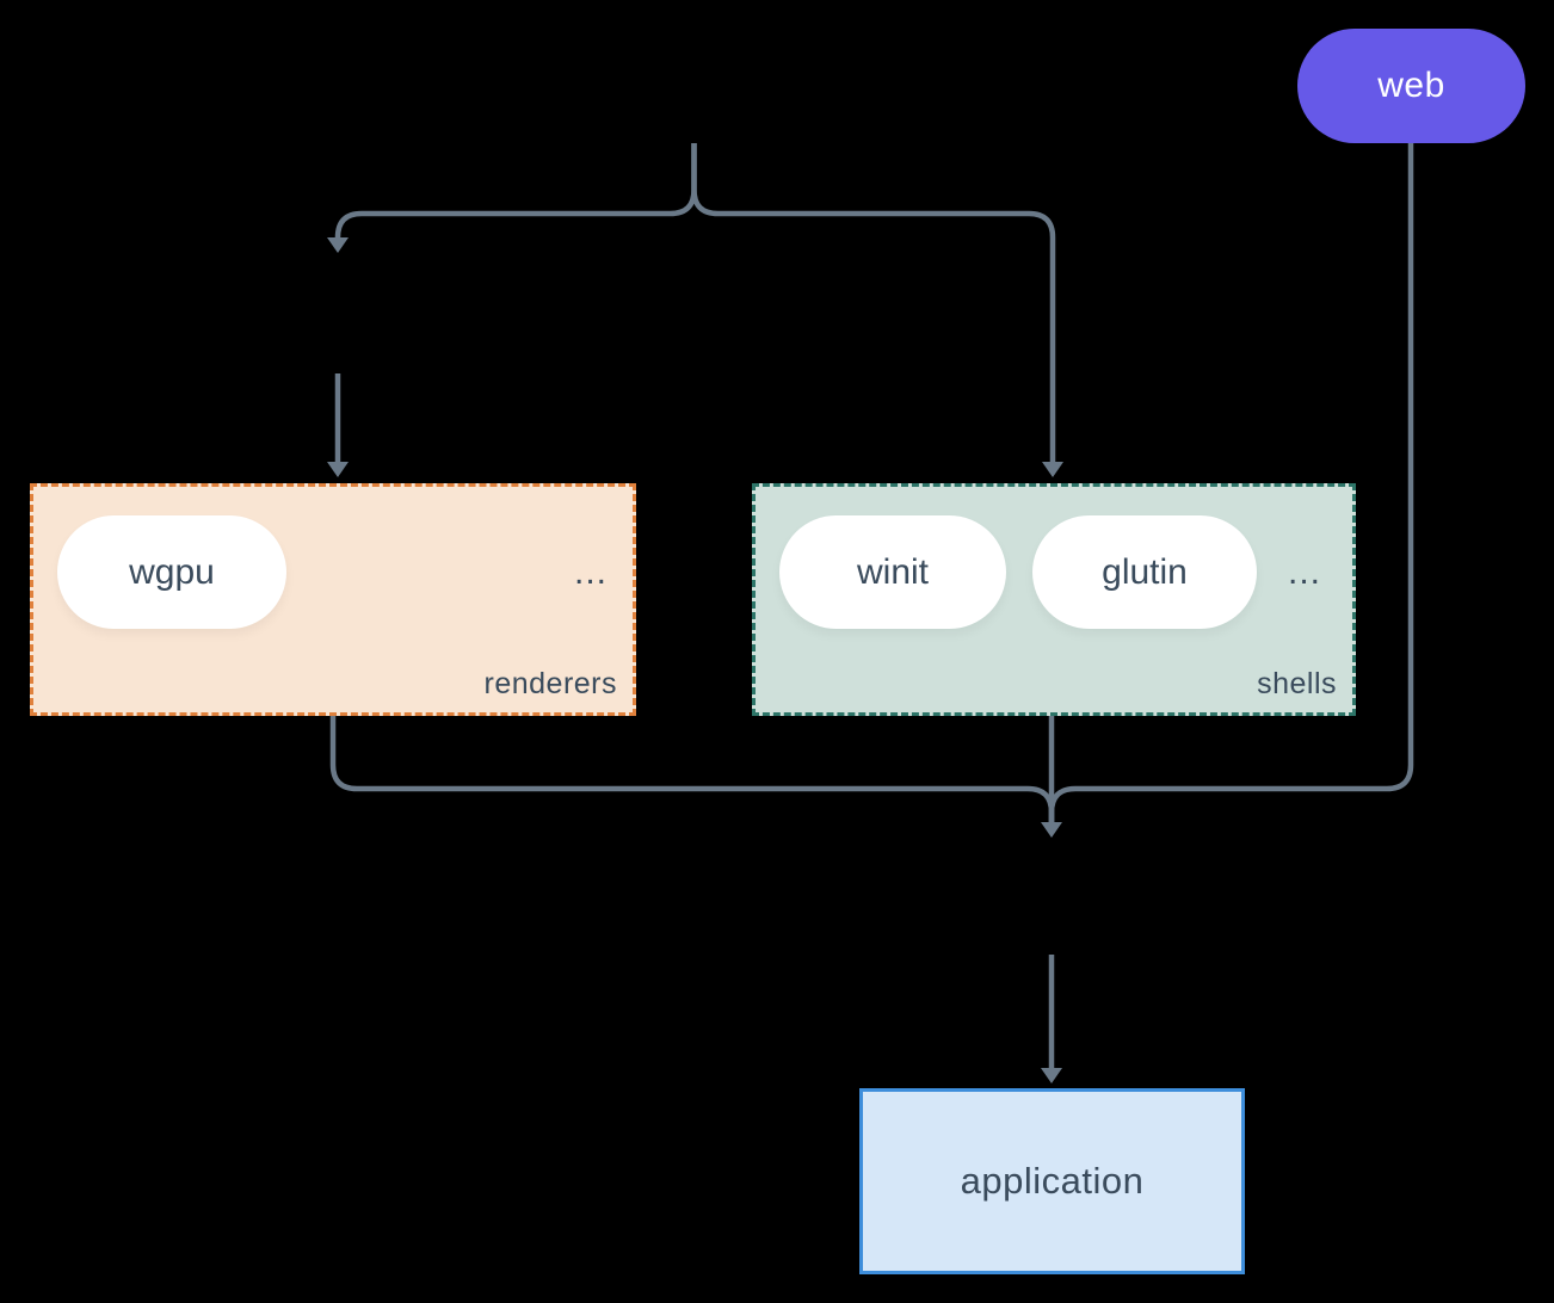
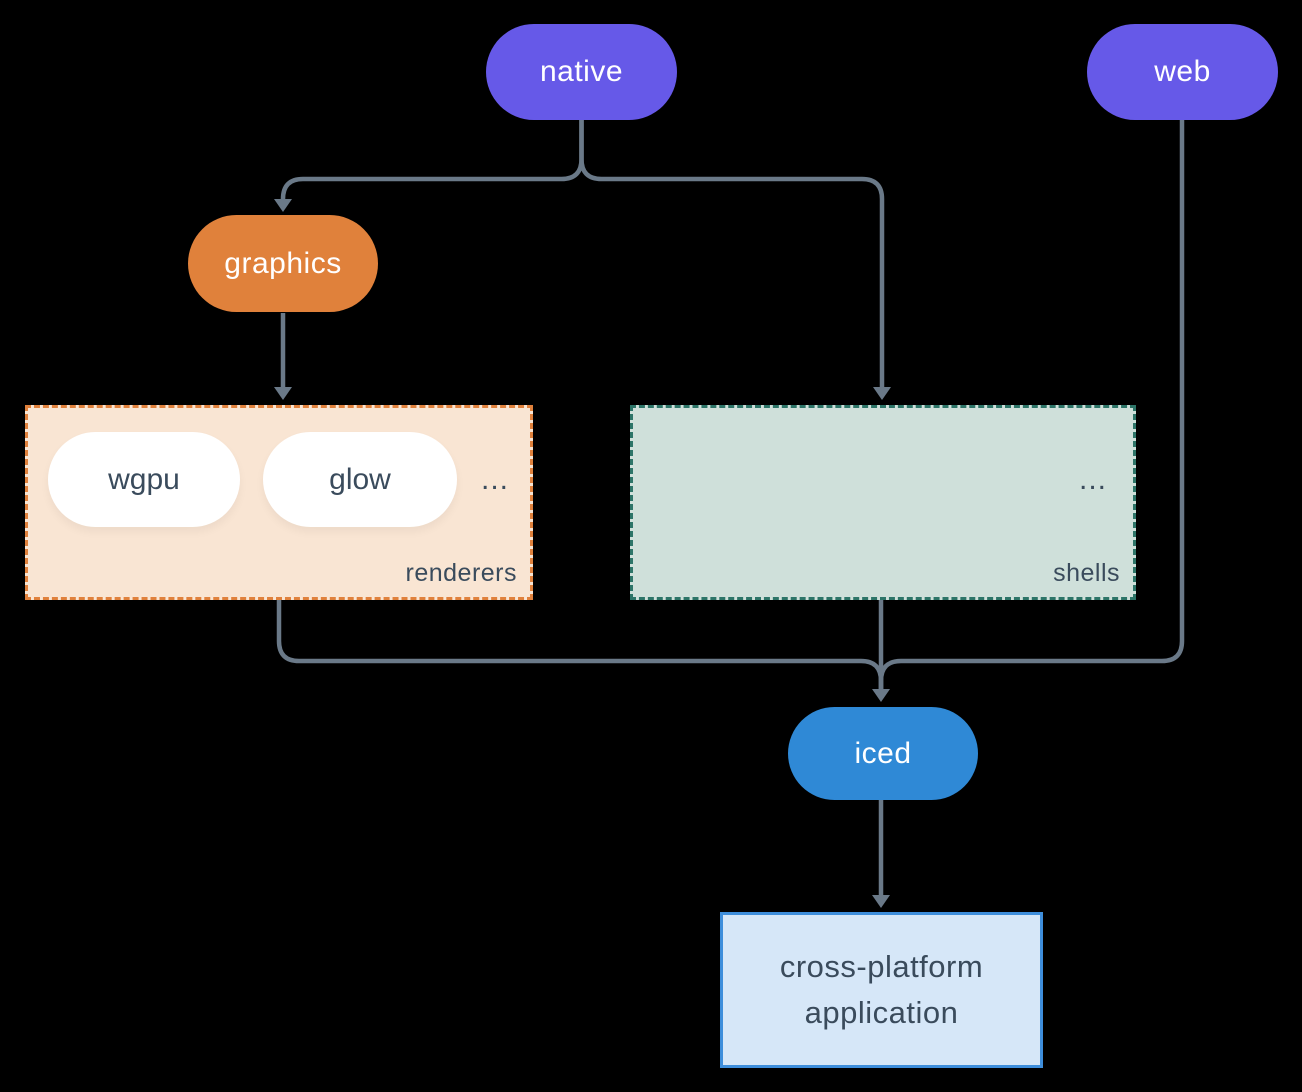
+ native
  web
+ graphics
  wgpu
+ glow
  ...
  renderers
- winit
- glutin
  ...
  shells
+ iced
+ cross-platform
  application
